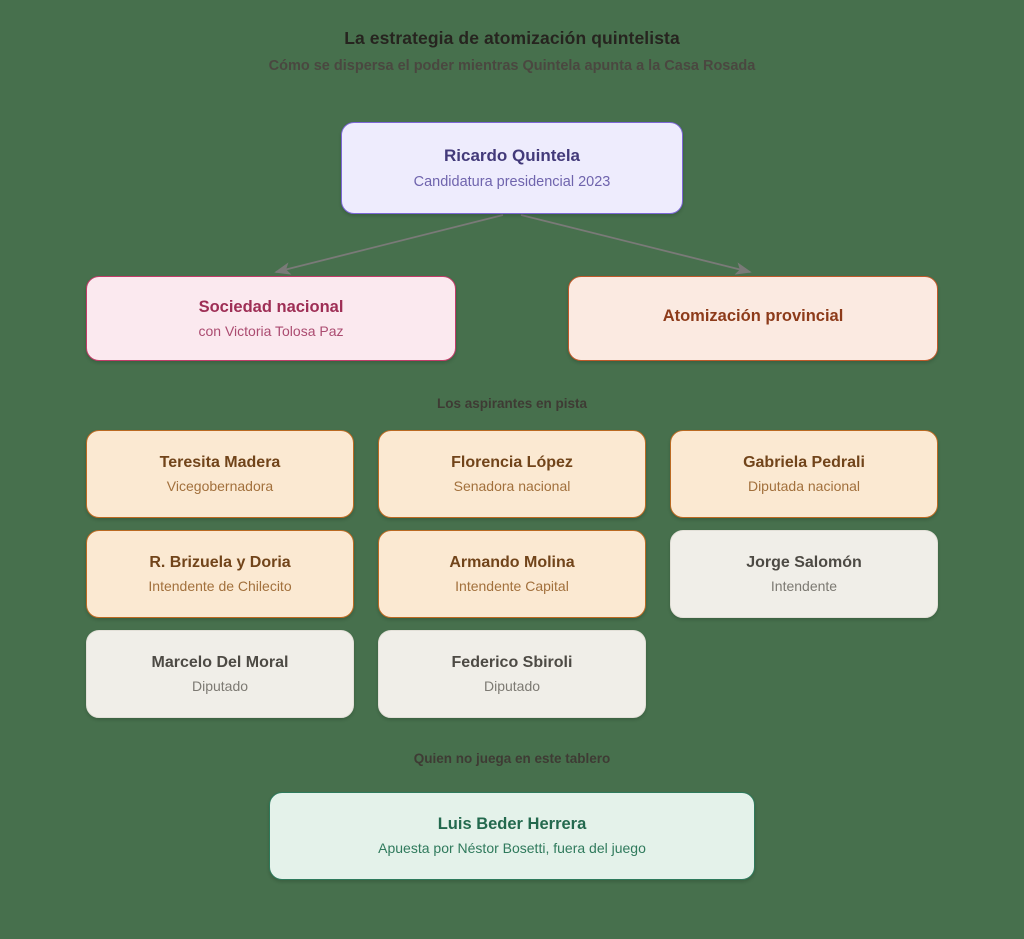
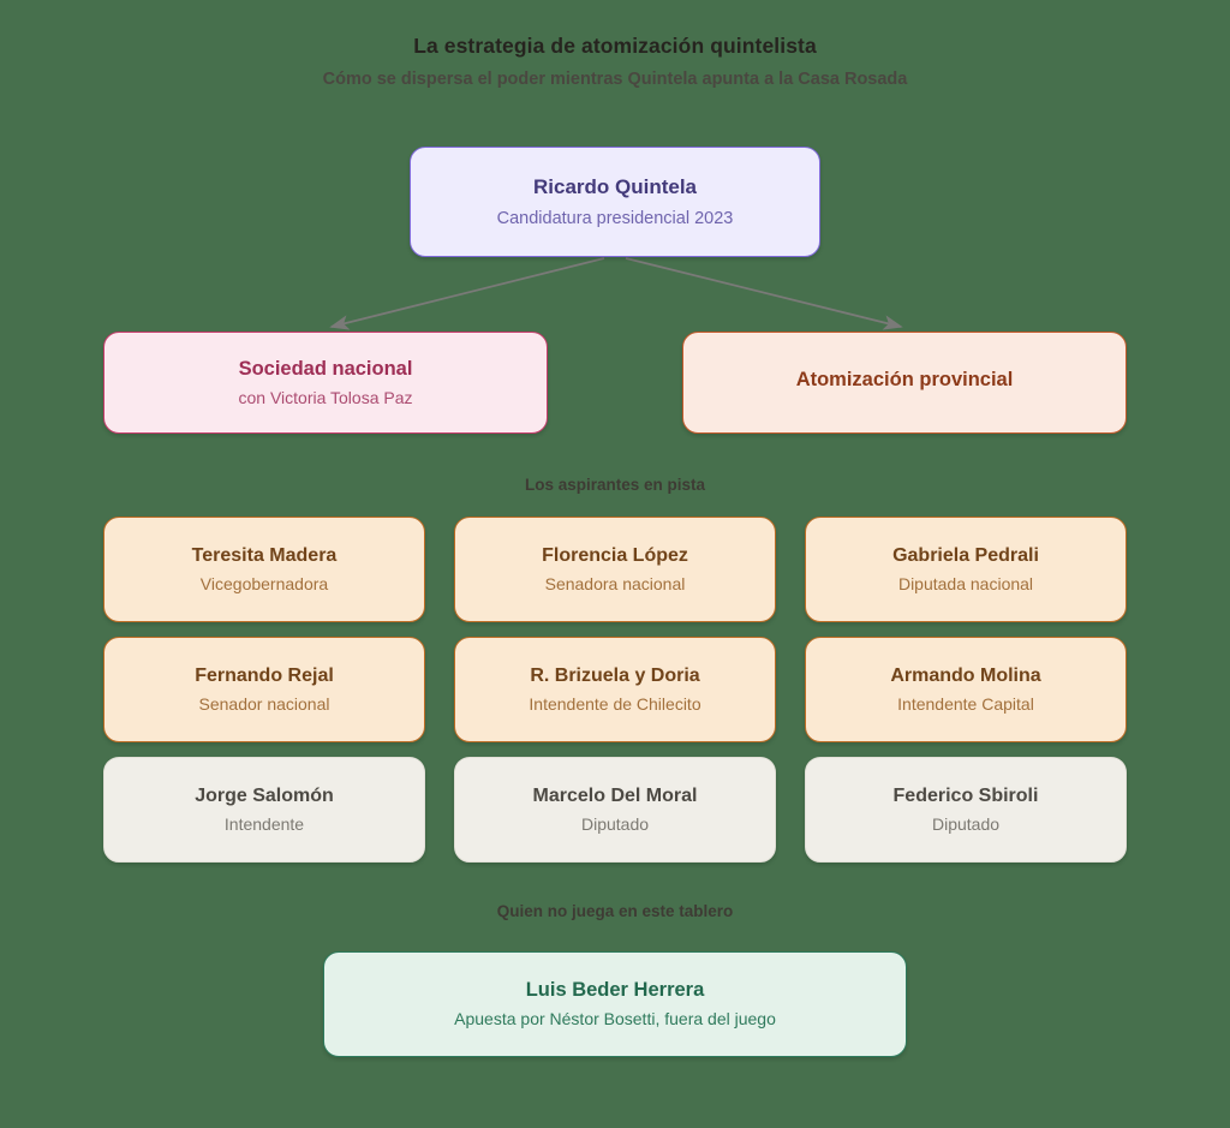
  La estrategia de atomización quintelista
  Cómo se dispersa el poder mientras Quintela apunta a la Casa Rosada
  Ricardo Quintela
  Candidatura presidencial 2023
  Sociedad nacional
  con Victoria Tolosa Paz
  Atomización provincial
  Los aspirantes en pista
  Teresita Madera
  Vicegobernadora
  Florencia López
  Senadora nacional
  Gabriela Pedrali
  Diputada nacional
+ Fernando Rejal
+ Senador nacional
  R. Brizuela y Doria
  Intendente de Chilecito
  Armando Molina
  Intendente Capital
  Jorge Salomón
  Intendente
  Marcelo Del Moral
  Diputado
  Federico Sbiroli
  Diputado
  Quien no juega en este tablero
  Luis Beder Herrera
  Apuesta por Néstor Bosetti, fuera del juego
